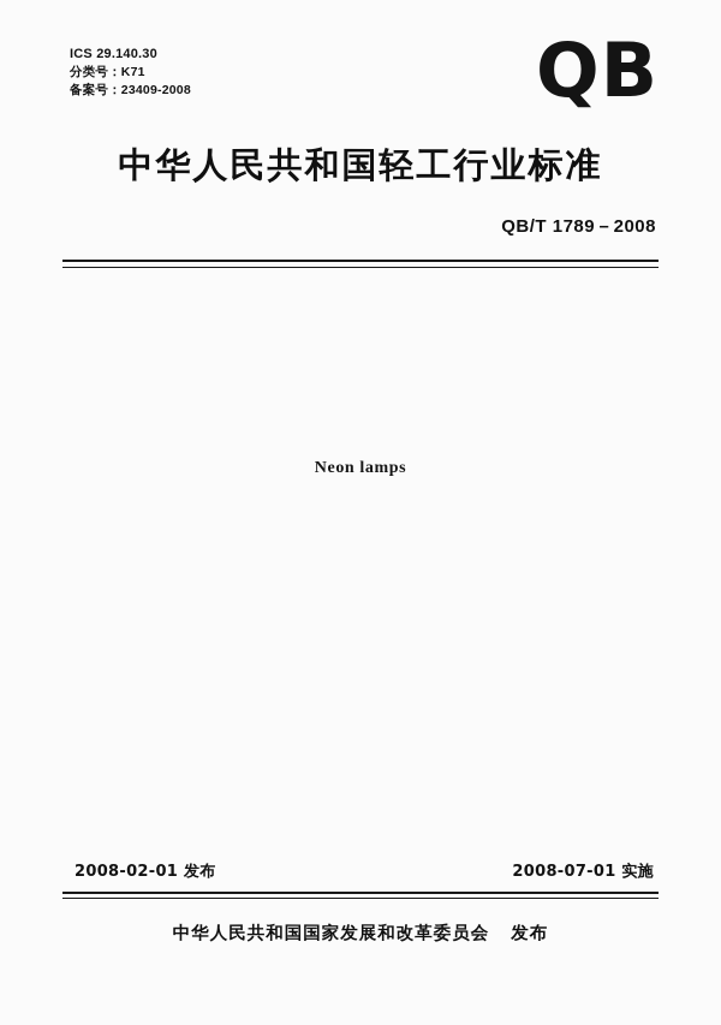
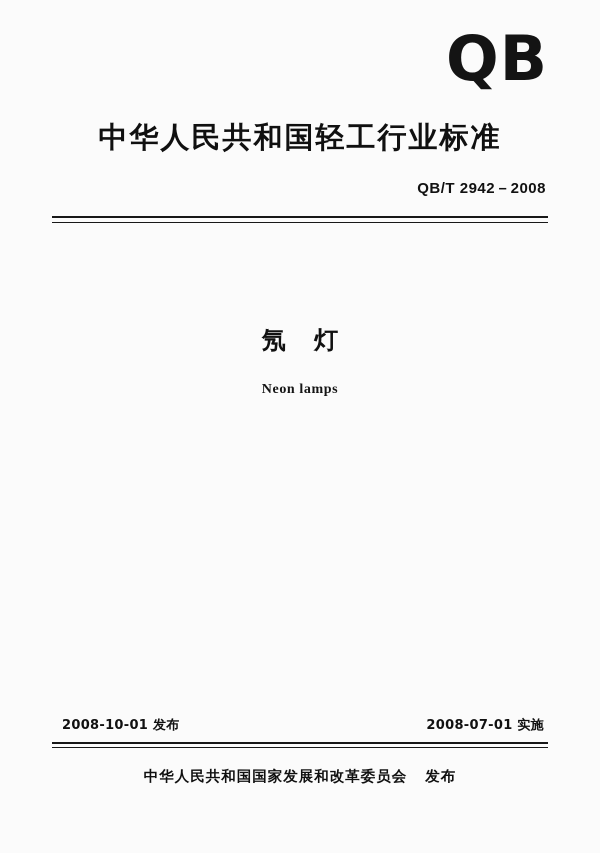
- ICS 29.140.30
- 分类号：K71
- 备案号：23409-2008
  QB
  中华人民共和国轻工行业标准
- QB/T 1789－2008
+ QB/T 2942－2008
+ 氖 灯
  Neon lamps
- 2008-02-01 发布
+ 2008-10-01 发布
  2008-07-01 实施
  中华人民共和国国家发展和改革委员会 发布
